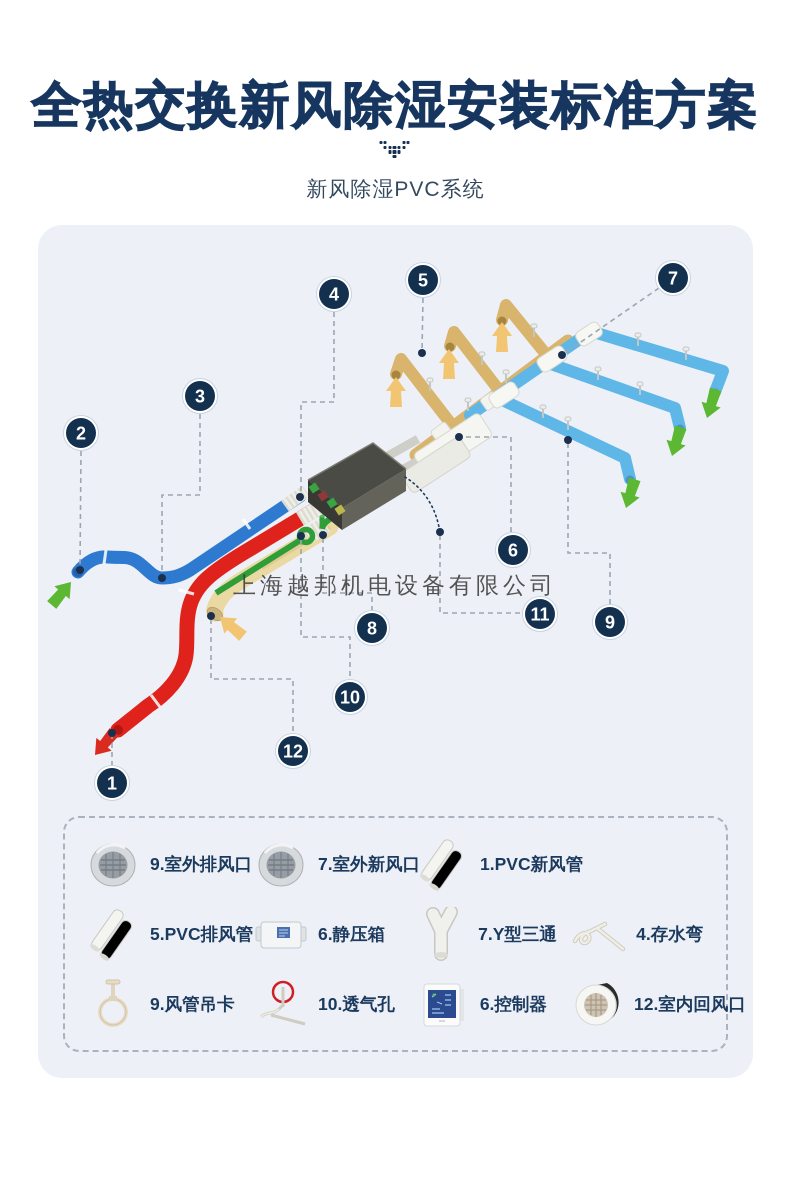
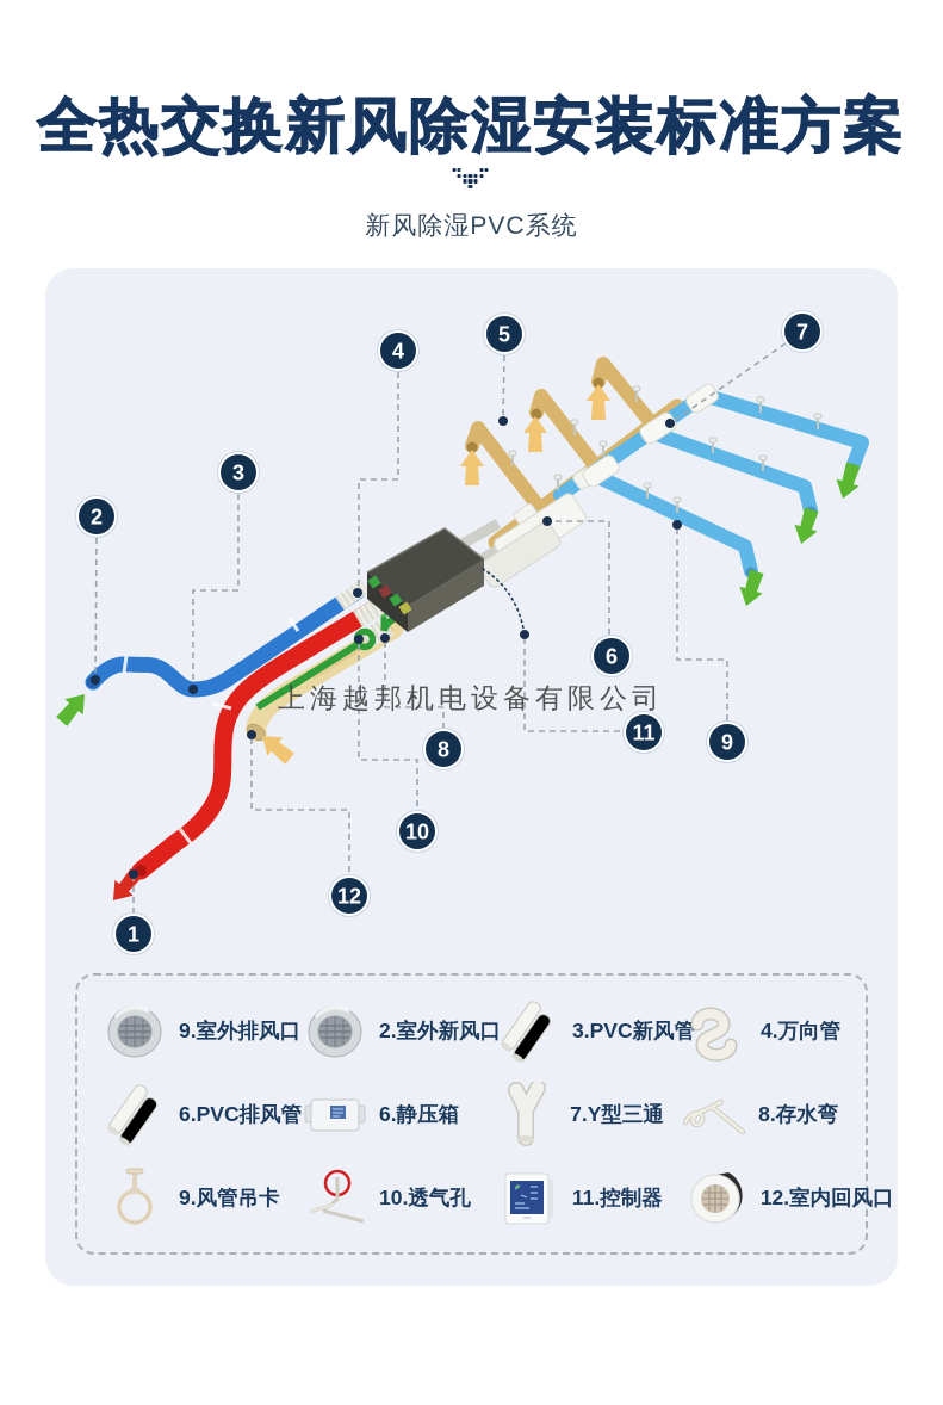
  全热交换新风除湿安装标准方案
  新风除湿PVC系统
  上海越邦机电设备有限公司
  1
  2
  3
  4
  5
  6
  7
  8
  9
  10
  11
  12
  9.室外排风口
- 7.室外新风口
+ 2.室外新风口
- 1.PVC新风管
+ 3.PVC新风管
+ 4.万向管
- 5.PVC排风管
+ 6.PVC排风管
  6.静压箱
  7.Y型三通
- 4.存水弯
+ 8.存水弯
  9.风管吊卡
  10.透气孔
- 6.控制器
+ 11.控制器
  12.室内回风口
